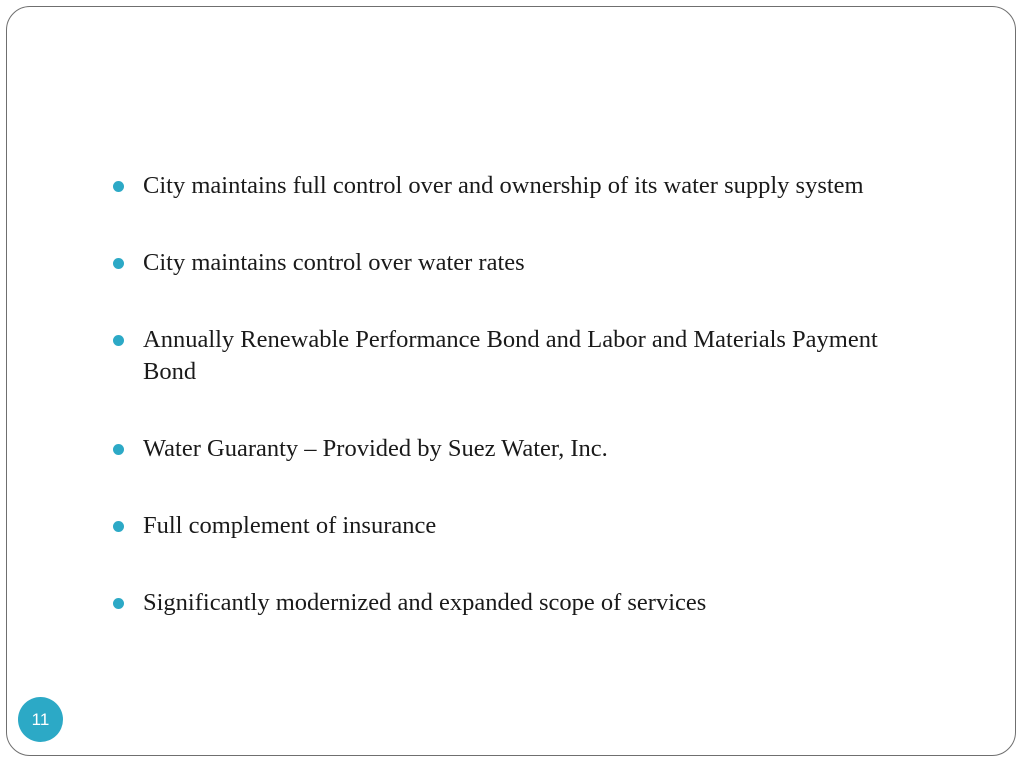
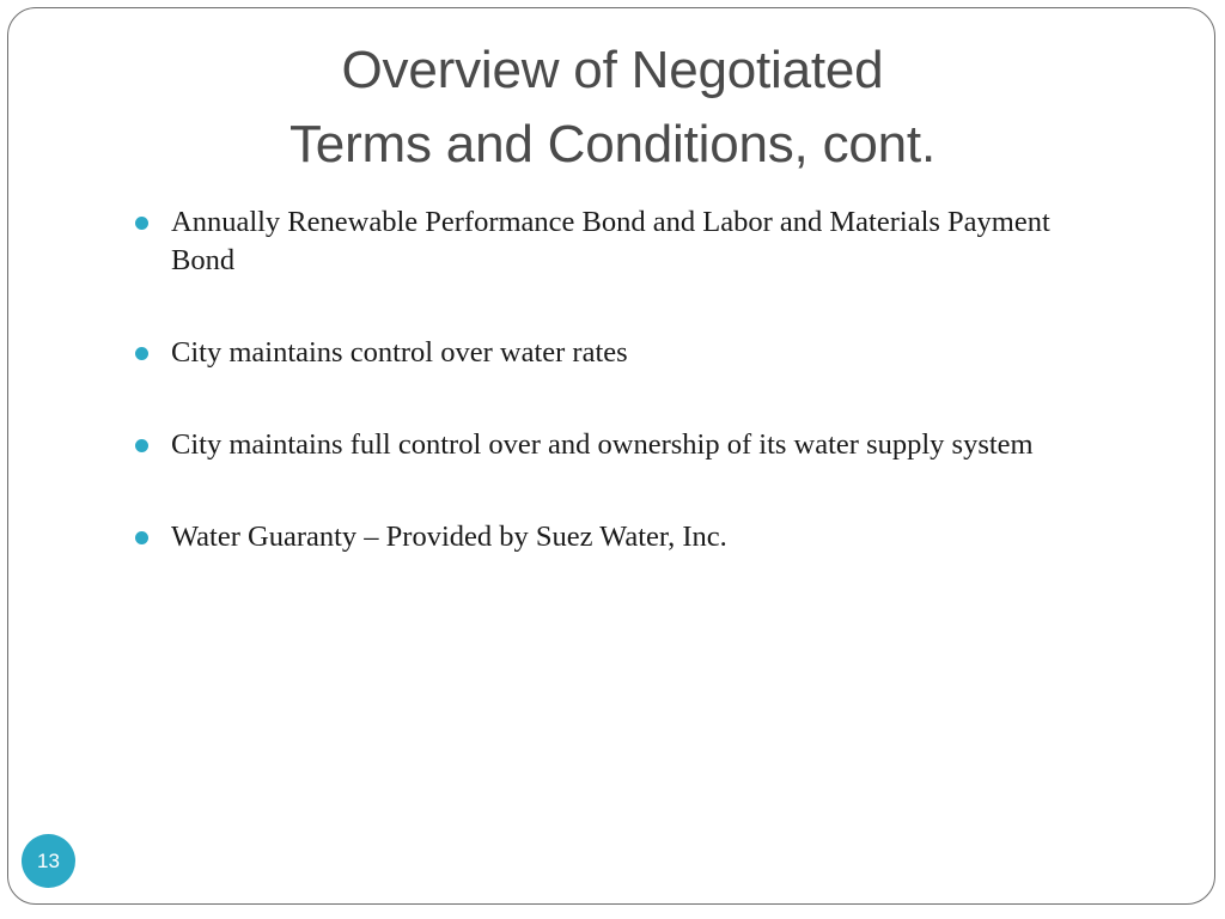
+ Overview of Negotiated
+ Terms and Conditions, cont.
- City maintains full control over and ownership of its water supply system
+ Annually Renewable Performance Bond and Labor and Materials Payment Bond
  City maintains control over water rates
- Annually Renewable Performance Bond and Labor and Materials Payment Bond
+ City maintains full control over and ownership of its water supply system
  Water Guaranty – Provided by Suez Water, Inc.
- Full complement of insurance
- Significantly modernized and expanded scope of services
- 11
+ 13
